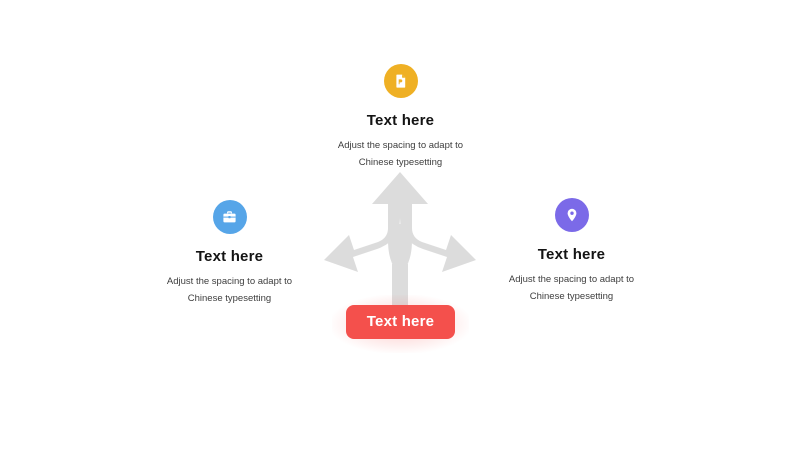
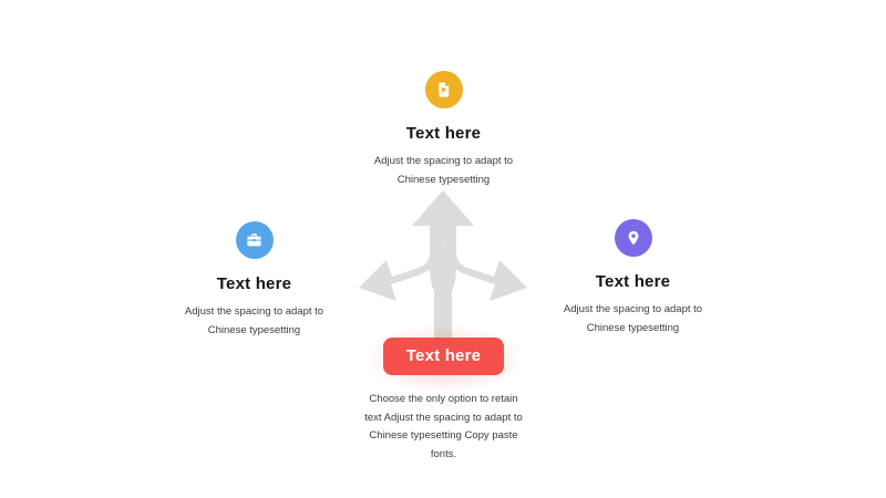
  Text here
  Adjust the spacing to adapt to Chinese typesetting
  Text here
  Adjust the spacing to adapt to Chinese typesetting
  Text here
  Adjust the spacing to adapt to Chinese typesetting
  Text here
+ Choose the only option to retain text Adjust the spacing to adapt to Chinese typesetting Copy paste fonts.
